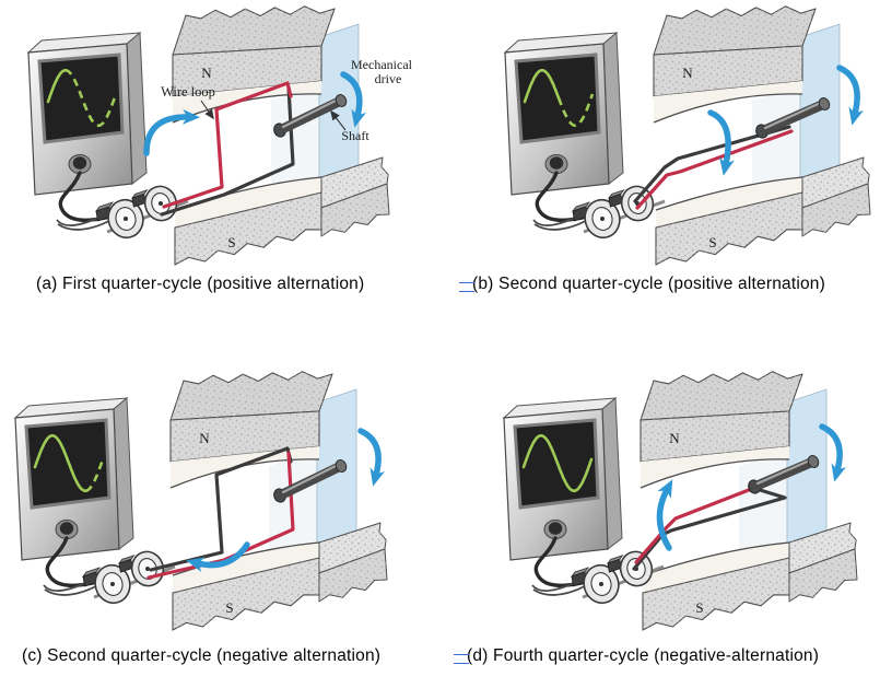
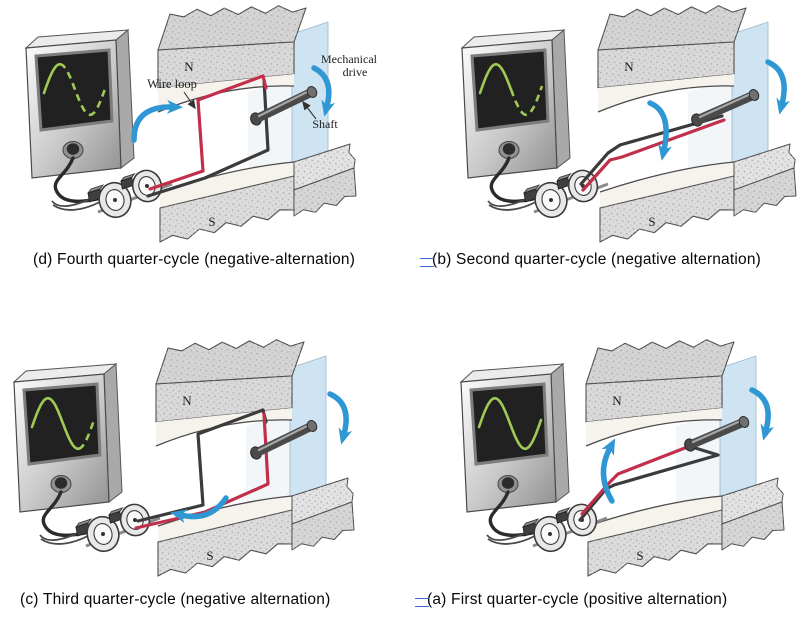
  N
  S
  Wire loop
  Mechanical
  drive
  Shaft
  N
  S
  N
  S
  N
  S
- (a) First quarter-cycle (positive alternation)
+ (d) Fourth quarter-cycle (negative-alternation)
- (b) Second quarter-cycle (positive alternation)
+ (b) Second quarter-cycle (negative alternation)
- (c) Second quarter-cycle (negative alternation)
+ (c) Third quarter-cycle (negative alternation)
- (d) Fourth quarter-cycle (negative-alternation)
+ (a) First quarter-cycle (positive alternation)
